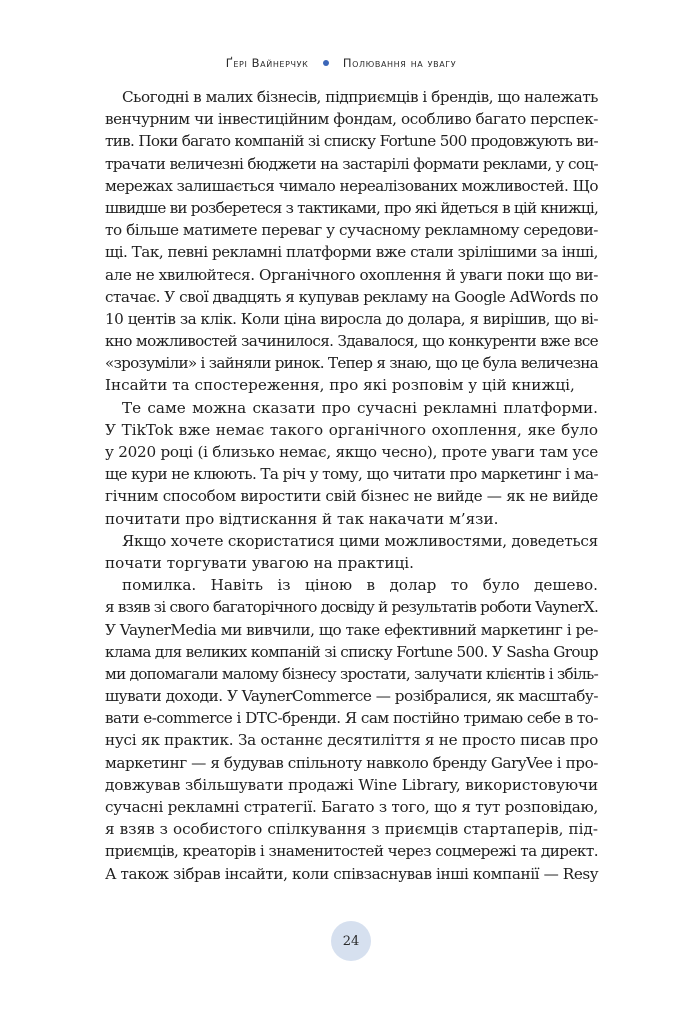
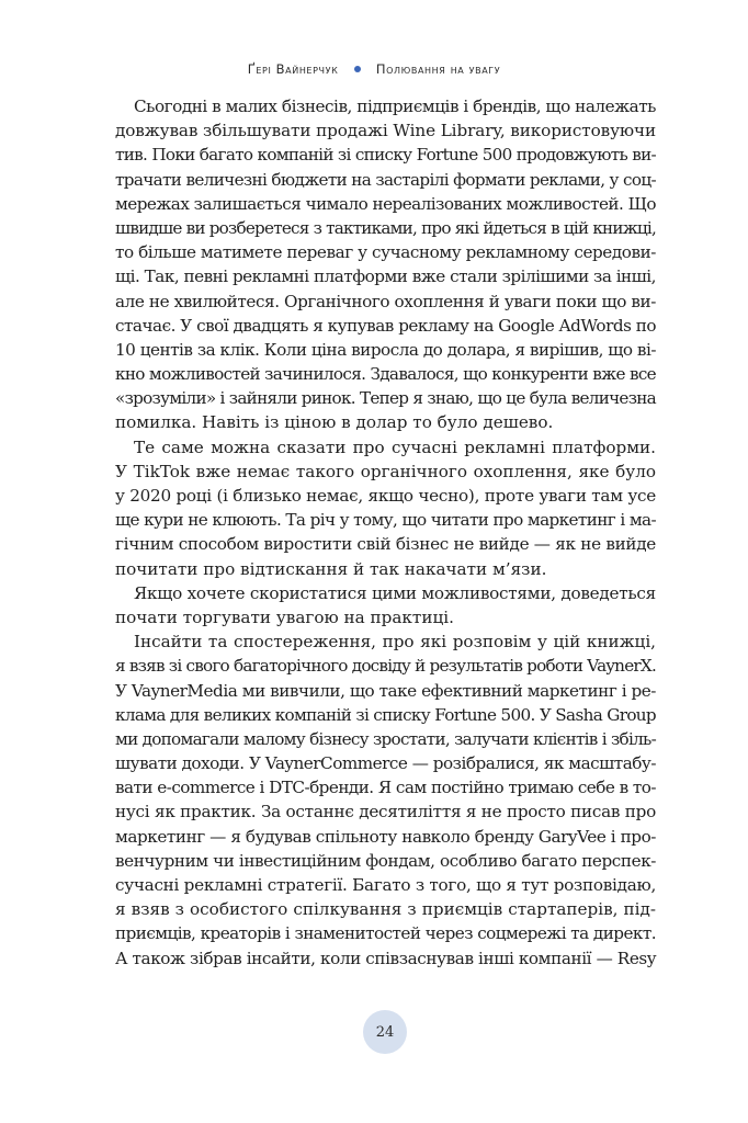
  Ґері Вайнерчук Полювання на увагу
  Сьогодні в малих бізнесів, підприємців і брендів, що належать
- венчурним чи інвестиційним фондам, особливо багато перспек-
+ довжував збільшувати продажі Wine Library, використовуючи
  тив. Поки багато компаній зі списку Fortune 500 продовжують ви-
  трачати величезні бюджети на застарілі формати реклами, у соц-
  мережах залишається чимало нереалізованих можливостей. Що
  швидше ви розберетеся з тактиками, про які йдеться в цій книжці,
  то більше матимете переваг у сучасному рекламному середови-
  щі. Так, певні рекламні платформи вже стали зрілішими за інші,
  але не хвилюйтеся. Органічного охоплення й уваги поки що ви-
  стачає. У свої двадцять я купував рекламу на Google AdWords по
  10 центів за клік. Коли ціна виросла до долара, я вирішив, що ві-
  кно можливостей зачинилося. Здавалося, що конкуренти вже все
  «зрозуміли» і зайняли ринок. Тепер я знаю, що це була величезна
- Інсайти та спостереження, про які розповім у цій книжці,
+ помилка. Навіть із ціною в долар то було дешево.
  Те саме можна сказати про сучасні рекламні платформи.
  У TikTok вже немає такого органічного охоплення, яке було
  у 2020 році (і близько немає, якщо чесно), проте уваги там усе
  ще кури не клюють. Та річ у тому, що читати про маркетинг і ма-
  гічним способом виростити свій бізнес не вийде — як не вийде
  почитати про відтискання й так накачати м’язи.
  Якщо хочете скористатися цими можливостями, доведеться
  почати торгувати увагою на практиці.
- помилка. Навіть із ціною в долар то було дешево.
+ Інсайти та спостереження, про які розповім у цій книжці,
  я взяв зі свого багаторічного досвіду й результатів роботи VaynerX.
  У VaynerMedia ми вивчили, що таке ефективний маркетинг і ре-
  клама для великих компаній зі списку Fortune 500. У Sasha Group
  ми допомагали малому бізнесу зростати, залучати клієнтів і збіль-
  шувати доходи. У VaynerCommerce — розібралися, як масштабу-
  вати e-commerce і DTC-бренди. Я сам постійно тримаю себе в то-
  нусі як практик. За останнє десятиліття я не просто писав про
  маркетинг — я будував спільноту навколо бренду GaryVee і про-
- довжував збільшувати продажі Wine Library, використовуючи
+ венчурним чи інвестиційним фондам, особливо багато перспек-
  сучасні рекламні стратегії. Багато з того, що я тут розповідаю,
  я взяв з особистого спілкування з приємців стартаперів, під-
  приємців, креаторів і знаменитостей через соцмережі та директ.
  А також зібрав інсайти, коли співзаснував інші компанії — Resy
  24
